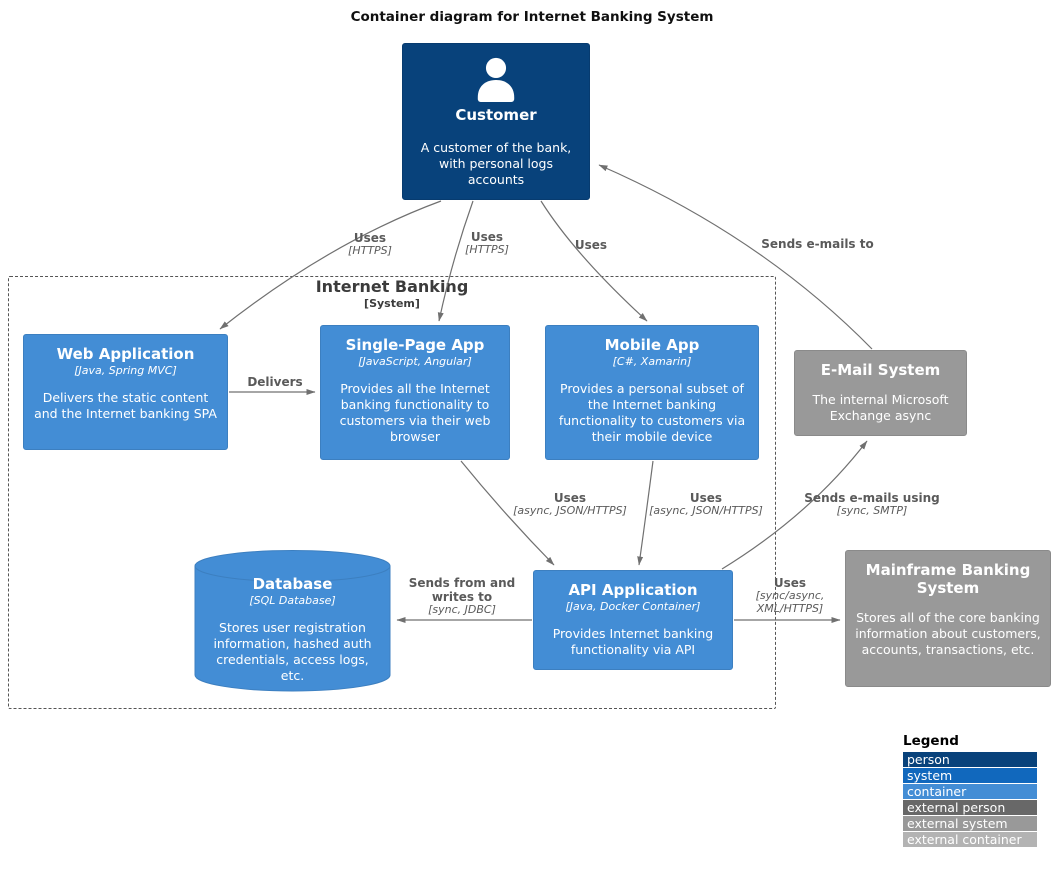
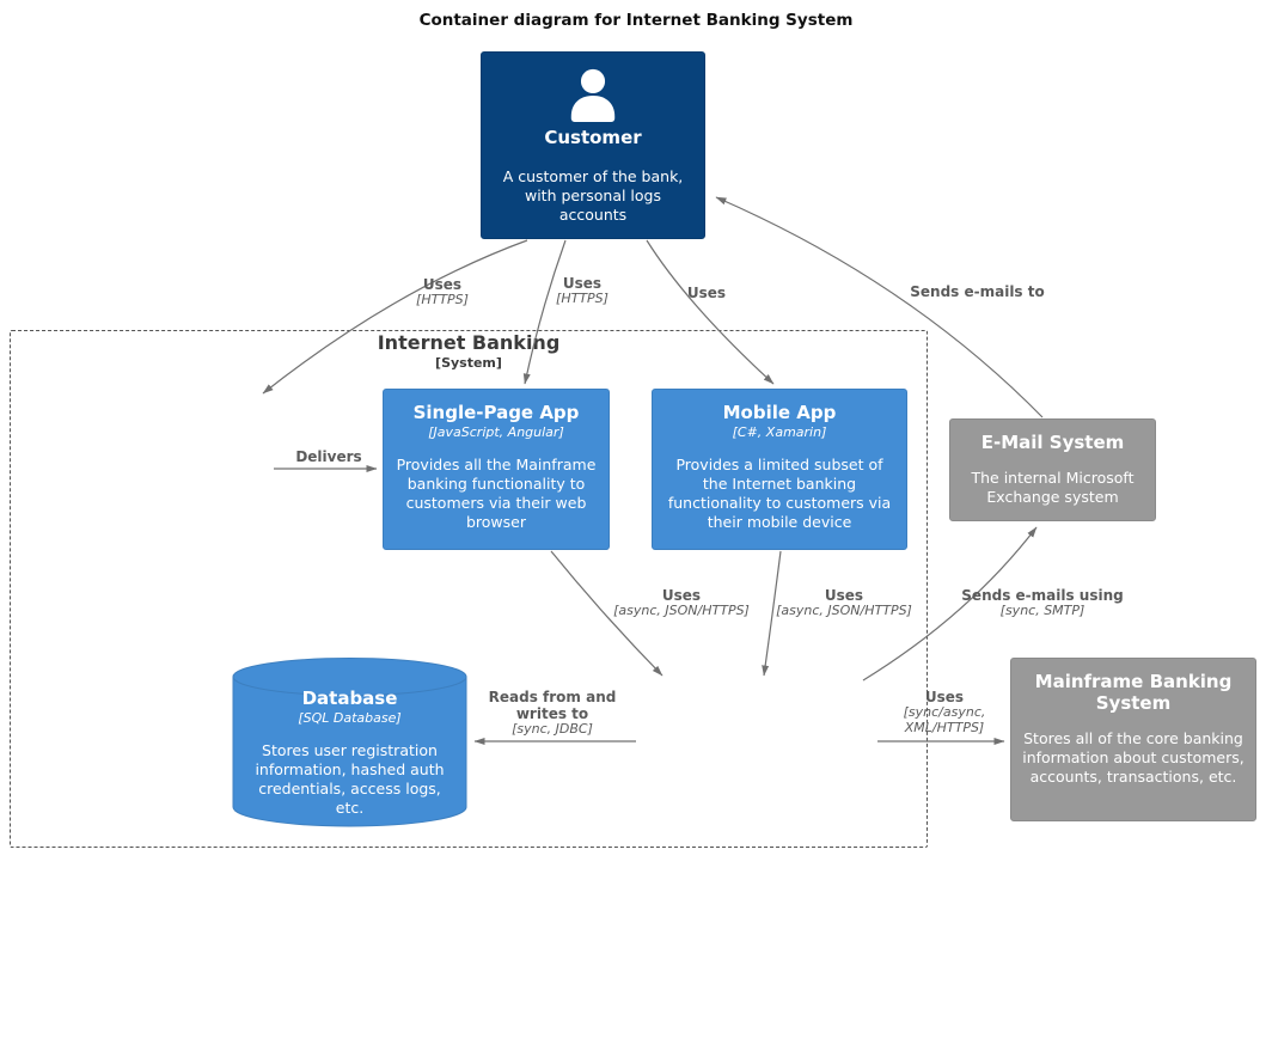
  Container diagram for Internet Banking System
  Internet Banking
  [System]
  Customer
  A customer of the bank, with personal logs accounts
- Web Application
- [Java, Spring MVC]
- Delivers the static content and the Internet banking SPA
  Single-Page App
  [JavaScript, Angular]
- Provides all the Internet banking functionality to customers via their web browser
+ Provides all the Mainframe banking functionality to customers via their web browser
  Mobile App
  [C#, Xamarin]
- Provides a personal subset of the Internet banking functionality to customers via their mobile device
+ Provides a limited subset of the Internet banking functionality to customers via their mobile device
  E-Mail System
- The internal Microsoft Exchange async
+ The internal Microsoft Exchange system
  Database
  [SQL Database]
  Stores user registration information, hashed auth credentials, access logs, etc.
- API Application
- [Java, Docker Container]
- Provides Internet banking functionality via API
  Mainframe Banking System
  Stores all of the core banking information about customers, accounts, transactions, etc.
  Uses
  [HTTPS]
  Uses
  [HTTPS]
  Uses
  Sends e-mails to
  Delivers
  Uses
  [async, JSON/HTTPS]
  Uses
  [async, JSON/HTTPS]
  Sends e-mails using
  [sync, SMTP]
- Sends from and writes to
+ Reads from and writes to
  [sync, JDBC]
  Uses
  [sync/async, XML/HTTPS]
- Legend
- person
- system
- container
- external person
- external system
- external container
